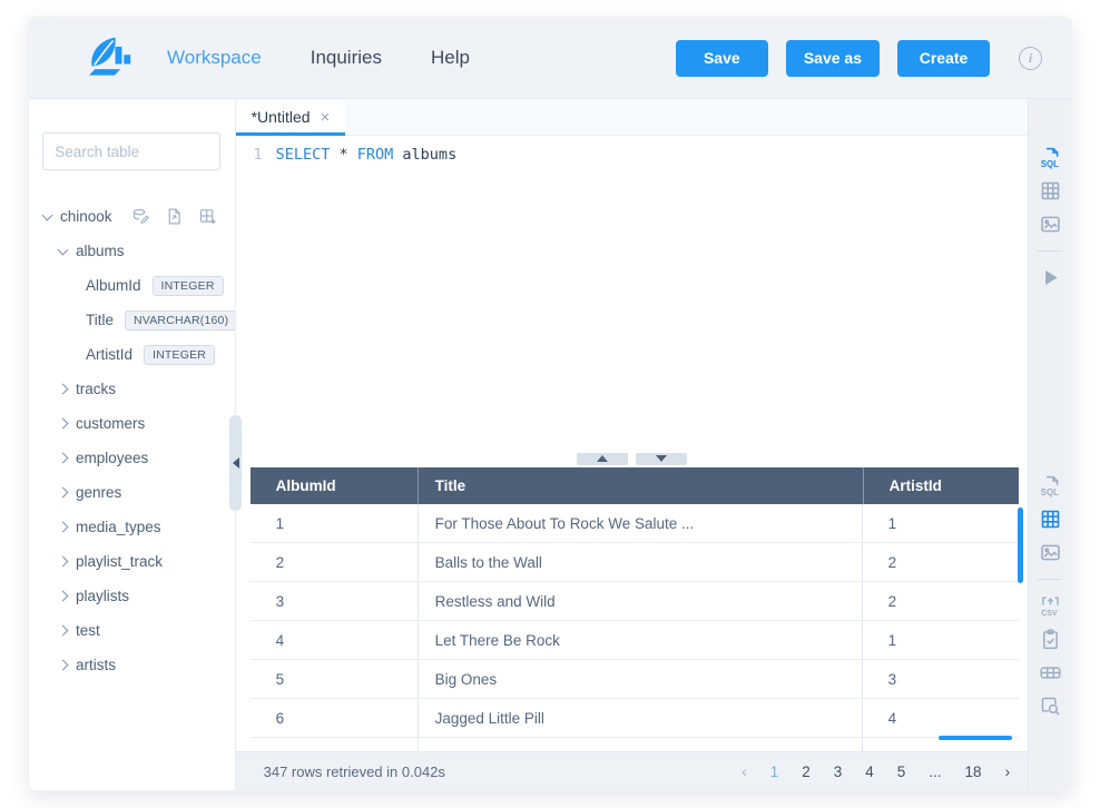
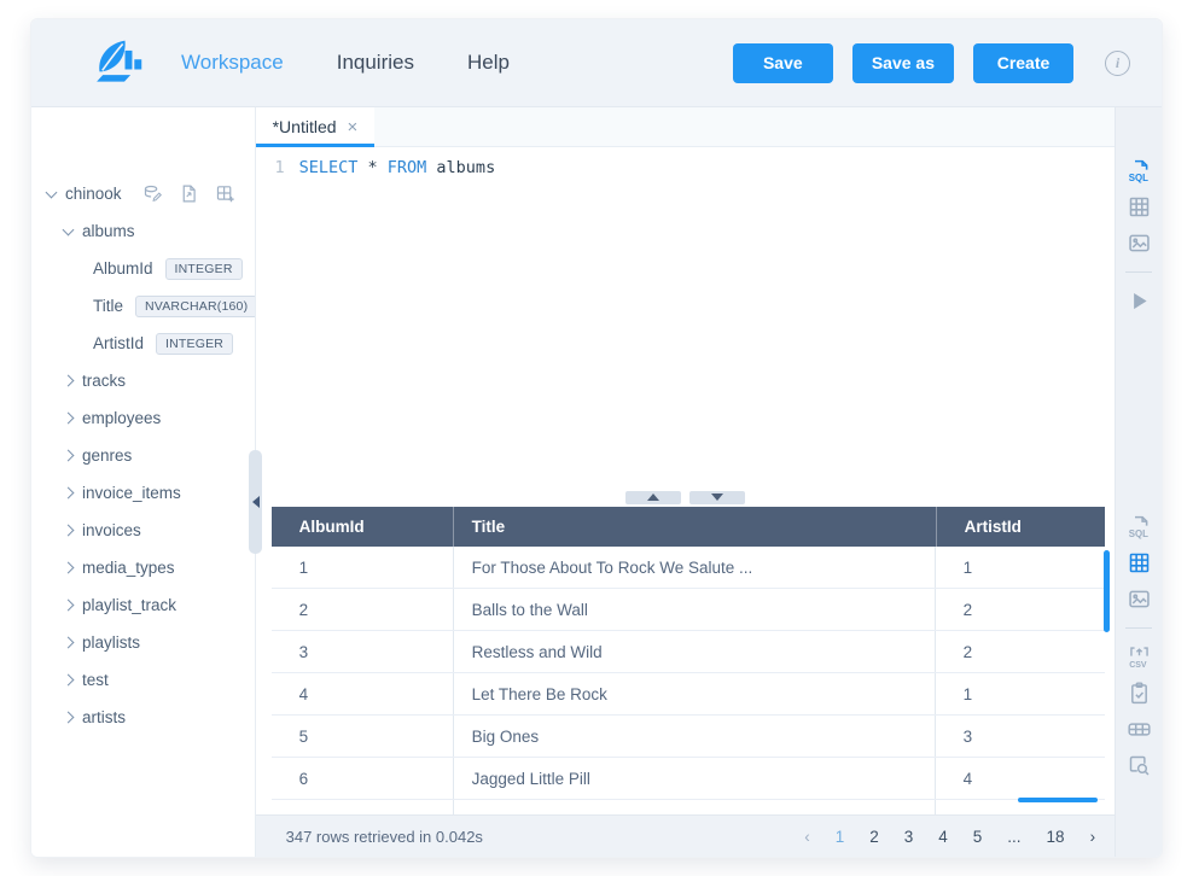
  Workspace
  Inquiries
  Help
  Save
  Save as
  Create
  i
- Search table
  chinook
  albums
  AlbumId
  INTEGER
  Title
  NVARCHAR(160)
  ArtistId
  INTEGER
  tracks
- customers
  employees
  genres
+ invoice_items
+ invoices
  media_types
  playlist_track
  playlists
  test
  artists
  *Untitled
  ×
  1
  SELECT * FROM albums
  AlbumId
  Title
  ArtistId
  1
  For Those About To Rock We Salute ...
  1
  2
  Balls to the Wall
  2
  3
  Restless and Wild
  2
  4
  Let There Be Rock
  1
  5
  Big Ones
  3
  6
  Jagged Little Pill
  4
  347 rows retrieved in 0.042s
  ‹
  1
  2
  3
  4
  5
  ...
  18
  ›
  SQL
  SQL
